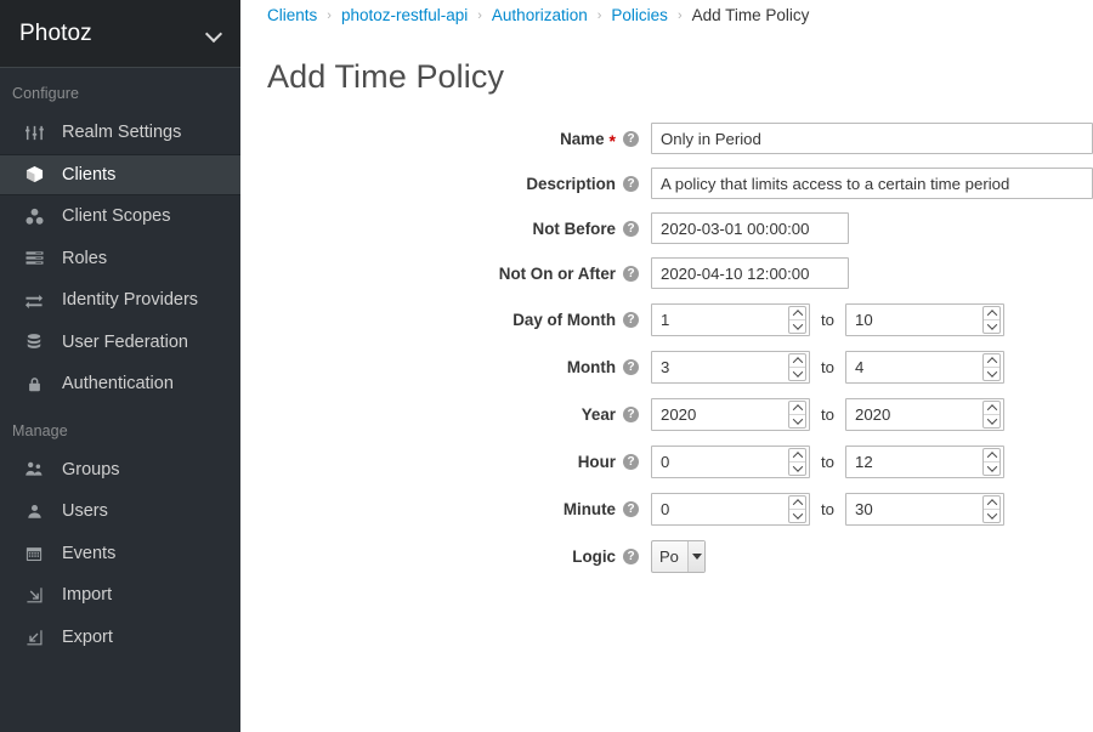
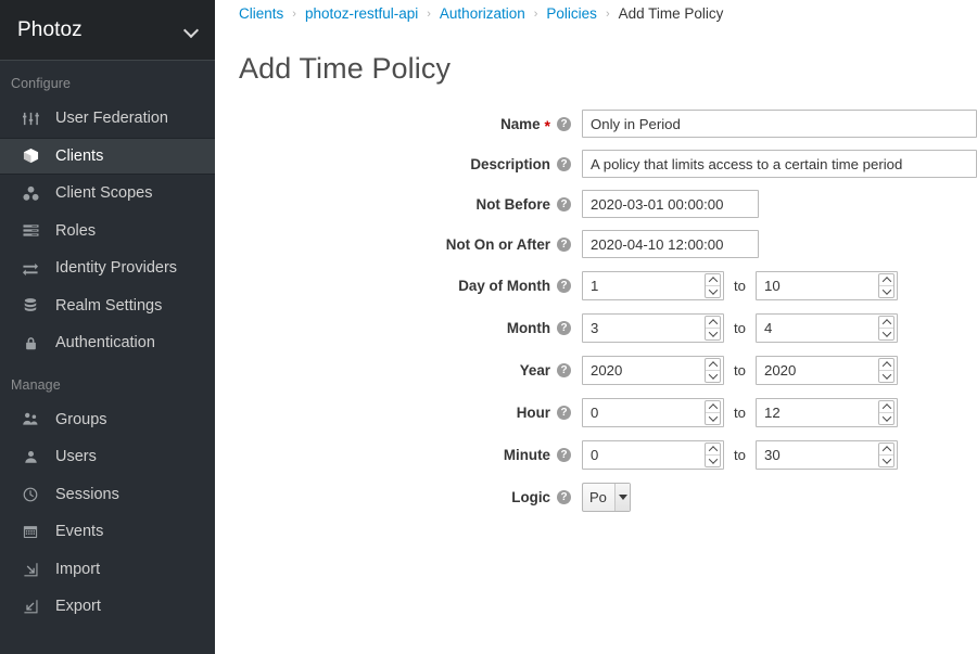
  Photoz
  Configure
- Realm Settings
+ User Federation
  Clients
  Client Scopes
  Roles
  Identity Providers
- User Federation
+ Realm Settings
  Authentication
  Manage
  Groups
  Users
+ Sessions
  Events
  Import
  Export
  Clients
  ›
  photoz-restful-api
  ›
  Authorization
  ›
  Policies
  ›
  Add Time Policy
  Add Time Policy
  Name
  *
  ?
  Only in Period
  Description
  ?
  A policy that limits access to a certain time period
  Not Before
  ?
  2020-03-01 00:00:00
  Not On or After
  ?
  2020-04-10 12:00:00
  Day of Month
  ?
  1
  to
  10
  Month
  ?
  3
  to
  4
  Year
  ?
  2020
  to
  2020
  Hour
  ?
  0
  to
  12
  Minute
  ?
  0
  to
  30
  Logic
  ?
  Po
